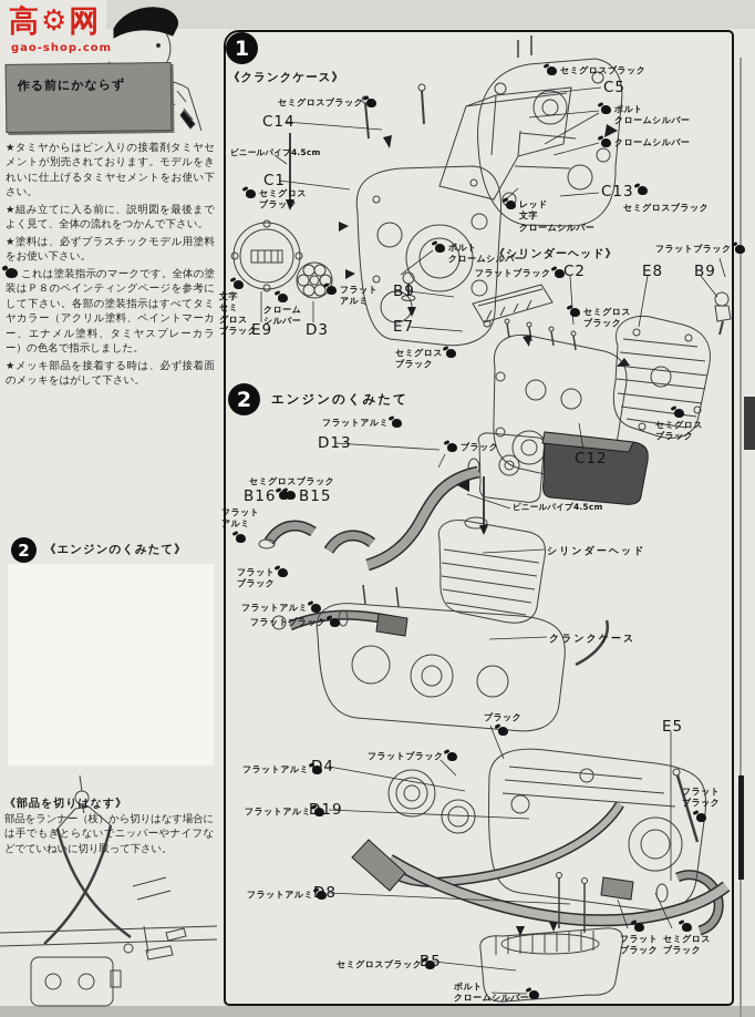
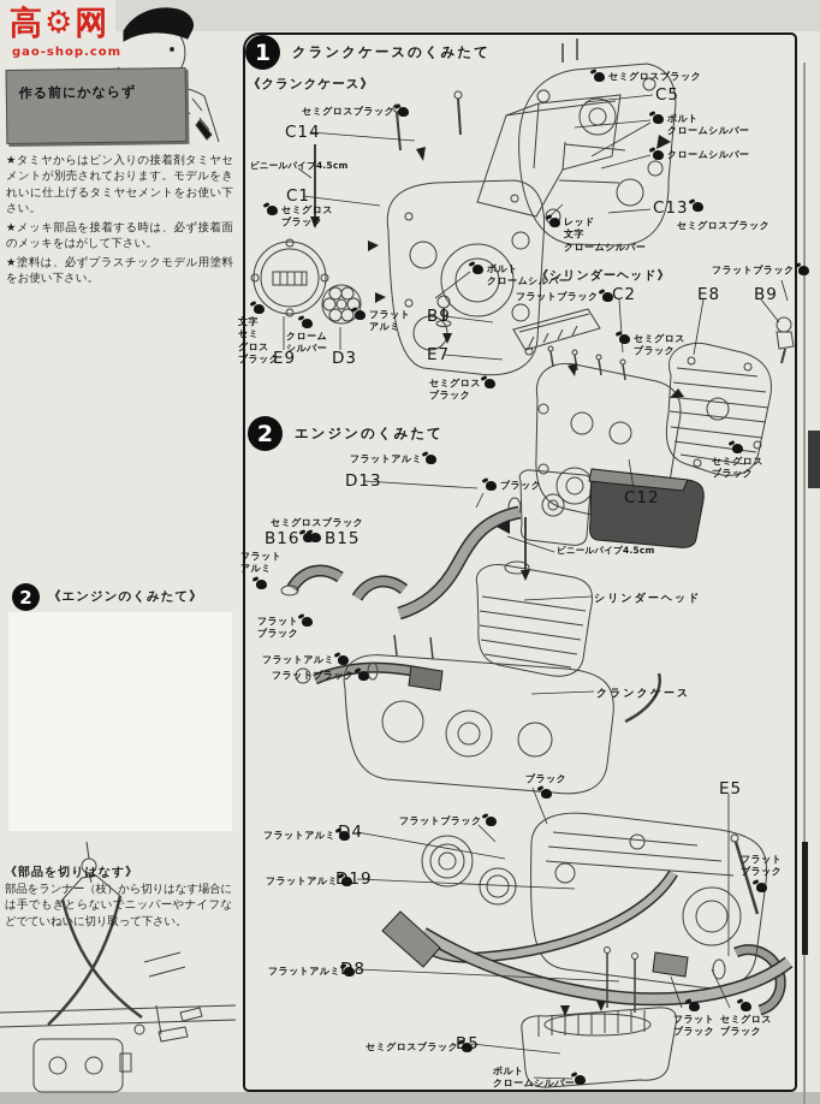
  高
  ⚙
  网
  gao-shop.com
  作る前にかならず
  ★タミヤからはビン入りの接着剤タミヤセメントが別売されております。モデルをきれいに仕上げるタミヤセメントをお使い下さい。
- ★組み立てに入る前に、説明図を最後までよく見て、全体の流れをつかんで下さい。
- ★塗料は、必ずプラスチックモデル用塗料をお使い下さい。
+ ★メッキ部品を接着する時は、必ず接着面のメッキをはがして下さい。
- これは塗装指示のマークです。全体の塗装はＰ８のペインティングページを参考にして下さい。各部の塗装指示はすべてタミヤカラー（アクリル塗料、ペイントマーカー、エナメル塗料、タミヤスプレーカラー）の色名で指示しました。
- ★メッキ部品を接着する時は、必ず接着面のメッキをはがして下さい。
+ ★塗料は、必ずプラスチックモデル用塗料をお使い下さい。
  2
  《エンジンのくみたて》
  《部品を切りはなす》
  部品をランナー（枝）から切りはなす場合には手でもぎとらないでニッパーやナイフなどでていねいに切り取って下さい。
  1
+ クランクケースのくみたて
  《クランクケース》
  2
  エンジンのくみたて
  セミグロスブラック
  C14
  ビニールパイプ4.5cm
  C1
  セミグロス
  ブラック
  セミグロスブラック
  C5
  ボルト
  クロームシルバー
  クロームシルバー
  C13
  セミグロスブラック
  レッド
  文字
  クロームシルバー
  ボルト
  クロームシルバー
  文字
  セミ
  グロス
  ブラック
  クローム
  シルバー
  フラット
  アルミ
  E9
  D3
  B9
  E7
  セミグロス
  ブラック
  《シリンダーヘッド》
  フラットブラック
  C2
  セミグロス
  ブラック
  E8
  B9
  フラットブラック
  セミグロス
  ブラック
  C12
  フラットアルミ
  D13
  ブラック
  セミグロスブラック
  B16
  B15
  フラット
  アルミ
  フラット
  ブラック
  フラットアルミ
  フラットブラック
  ビニールパイプ4.5cm
  シリンダーヘッド
  クランクケース
  ブラック
  E5
  フラット
  ブラック
  フラットブラック
  フラットアルミ
  D4
  フラットアルミ
  D19
  フラットアルミ
  D8
  セミグロスブラック
  B5
  ボルト
  クロームシルバー
  フラット
  ブラック
  セミグロス
  ブラック
